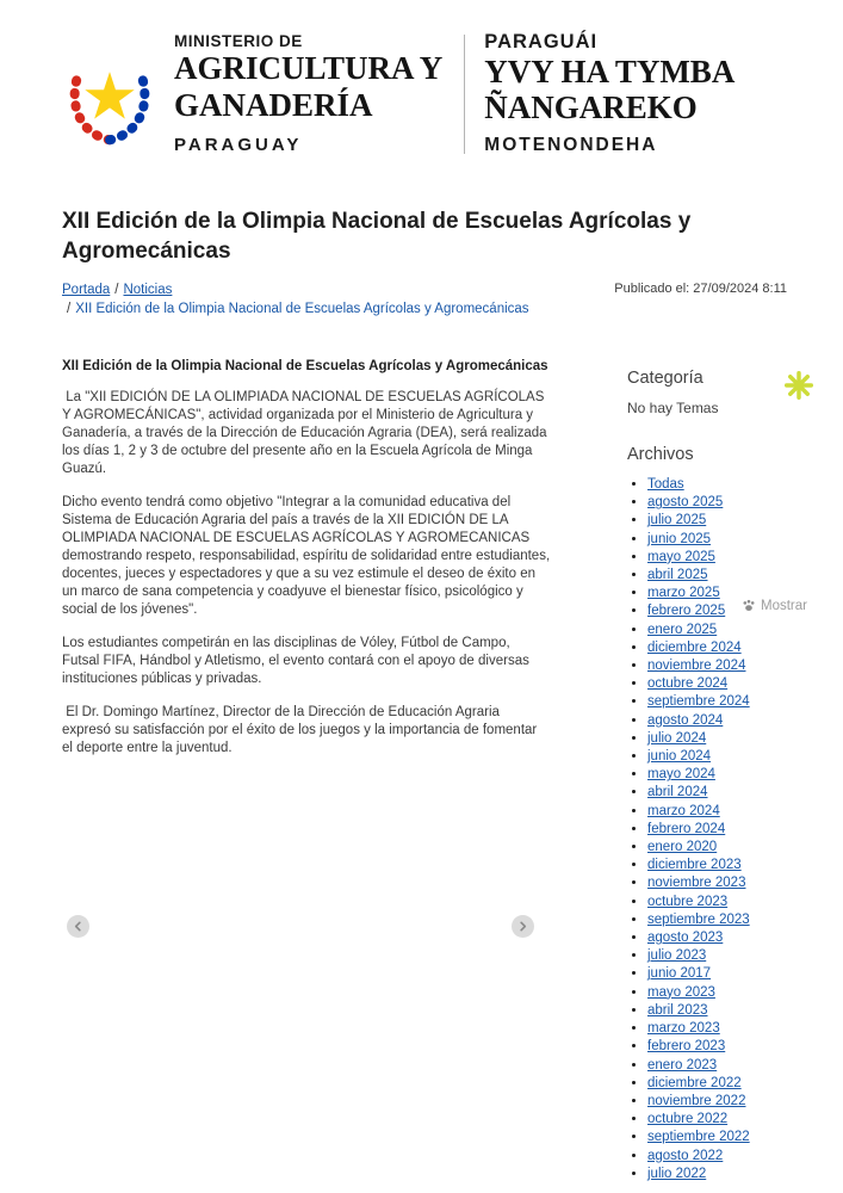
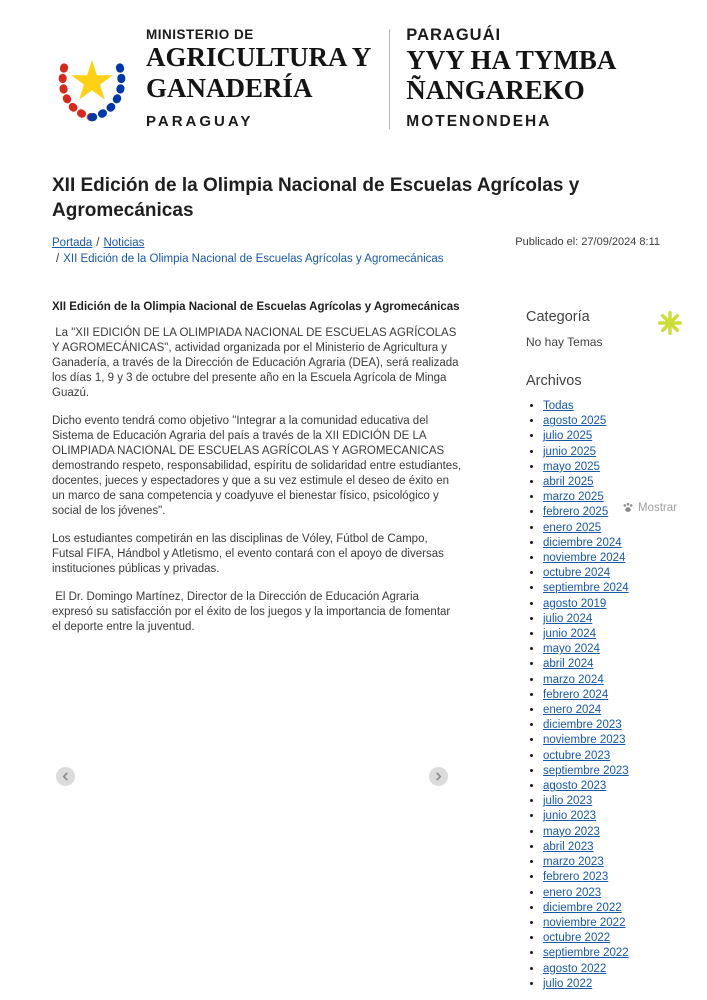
  MINISTERIO DE
  AGRICULTURA Y
  GANADERÍA
  PARAGUAY
  PARAGUÁI
  YVY HA TYMBA
  ÑANGAREKO
  MOTENONDEHA
  XII Edición de la Olimpia Nacional de Escuelas Agrícolas y Agromecánicas
  Portada / Noticias
  / XII Edición de la Olimpia Nacional de Escuelas Agrícolas y Agromecánicas
  Publicado el: 27/09/2024 8:11
  XII Edición de la Olimpia Nacional de Escuelas Agrícolas y Agromecánicas
- La "XII EDICIÓN DE LA OLIMPIADA NACIONAL DE ESCUELAS AGRÍCOLAS Y AGROMECÁNICAS", actividad organizada por el Ministerio de Agricultura y Ganadería, a través de la Dirección de Educación Agraria (DEA), será realizada los días 1, 2 y 3 de octubre del presente año en la Escuela Agrícola de Minga Guazú.
+ La "XII EDICIÓN DE LA OLIMPIADA NACIONAL DE ESCUELAS AGRÍCOLAS Y AGROMECÁNICAS", actividad organizada por el Ministerio de Agricultura y Ganadería, a través de la Dirección de Educación Agraria (DEA), será realizada los días 1, 9 y 3 de octubre del presente año en la Escuela Agrícola de Minga Guazú.
  Dicho evento tendrá como objetivo "Integrar a la comunidad educativa del Sistema de Educación Agraria del país a través de la XII EDICIÓN DE LA OLIMPIADA NACIONAL DE ESCUELAS AGRÍCOLAS Y AGROMECANICAS demostrando respeto, responsabilidad, espíritu de solidaridad entre estudiantes, docentes, jueces y espectadores y que a su vez estimule el deseo de éxito en un marco de sana competencia y coadyuve el bienestar físico, psicológico y social de los jóvenes".
  Los estudiantes competirán en las disciplinas de Vóley, Fútbol de Campo, Futsal FIFA, Hándbol y Atletismo, el evento contará con el apoyo de diversas instituciones públicas y privadas.
  El Dr. Domingo Martínez, Director de la Dirección de Educación Agraria expresó su satisfacción por el éxito de los juegos y la importancia de fomentar el deporte entre la juventud.
  Categoría
  No hay Temas
  Archivos
  Todas
  agosto 2025
  julio 2025
  junio 2025
  mayo 2025
  abril 2025
  marzo 2025
  febrero 2025
  enero 2025
  diciembre 2024
  noviembre 2024
  octubre 2024
  septiembre 2024
- agosto 2024
+ agosto 2019
  julio 2024
  junio 2024
  mayo 2024
  abril 2024
  marzo 2024
  febrero 2024
- enero 2020
+ enero 2024
  diciembre 2023
  noviembre 2023
  octubre 2023
  septiembre 2023
  agosto 2023
  julio 2023
- junio 2017
+ junio 2023
  mayo 2023
  abril 2023
  marzo 2023
  febrero 2023
  enero 2023
  diciembre 2022
  noviembre 2022
  octubre 2022
  septiembre 2022
  agosto 2022
  julio 2022
  Mostrar
